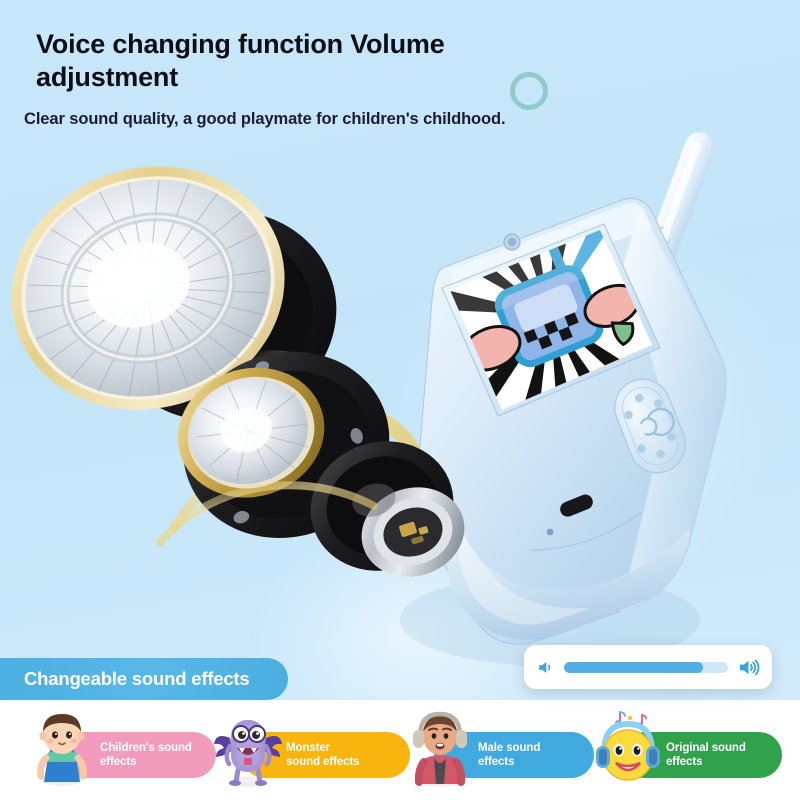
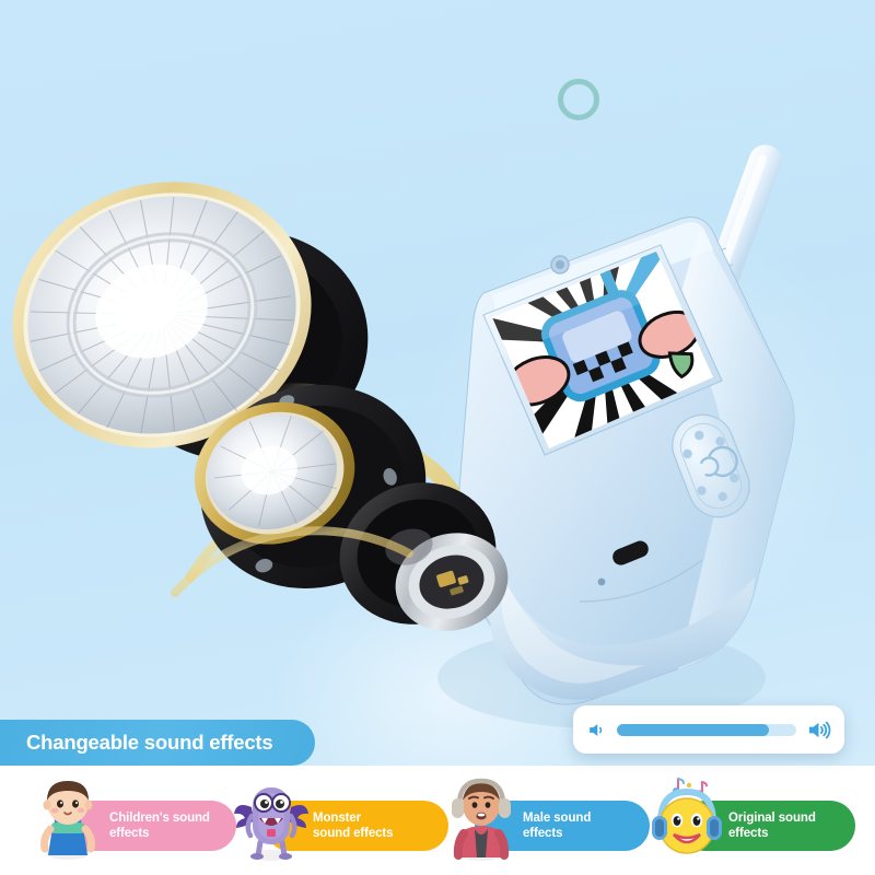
- Voice changing function Volume adjustment
- Clear sound quality, a good playmate for children's childhood.
  Changeable sound effects
  Children's sound
  effects
  Monster
  sound effects
  Male sound
  effects
  Original sound
  effects
